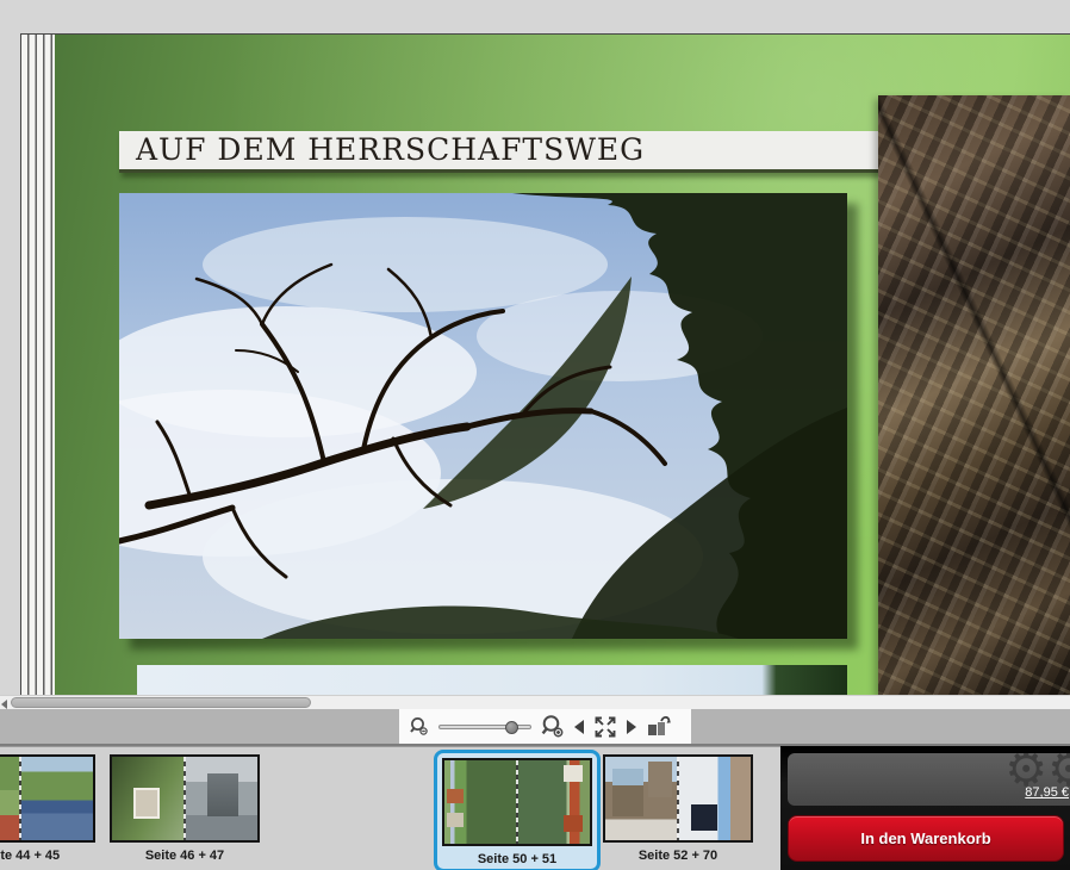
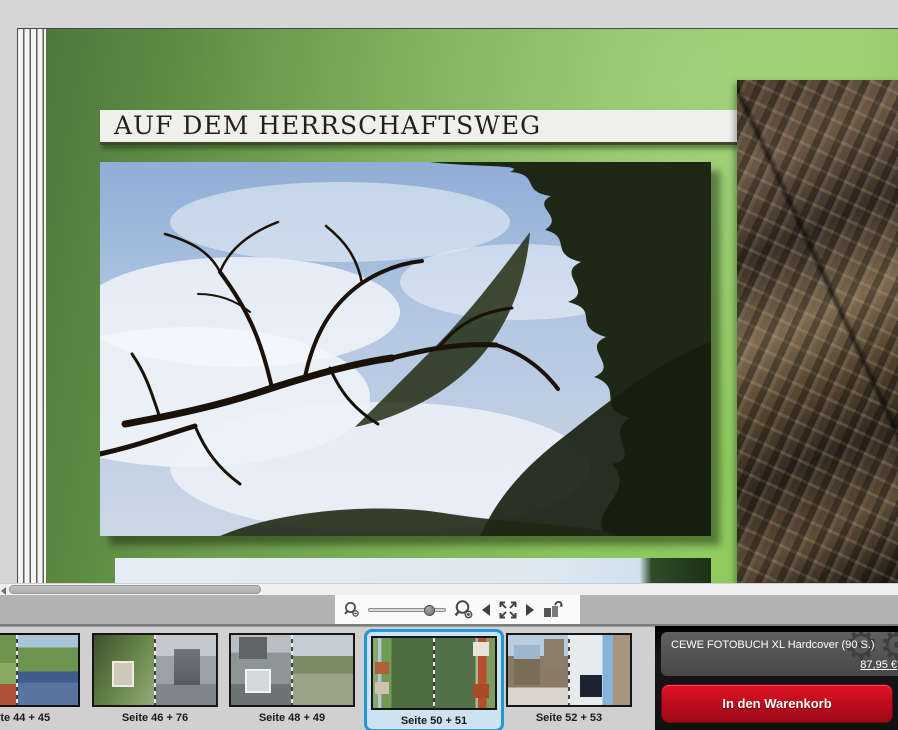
  AUF DEM HERRSCHAFTSWEG
  te 44 + 45
- Seite 46 + 47
+ Seite 46 + 76
+ Seite 48 + 49
  Seite 50 + 51
- Seite 52 + 70
+ Seite 52 + 53
  ⚙⚙
+ CEWE FOTOBUCH XL Hardcover (90 S.)
  87,95 €
  In den Warenkorb
